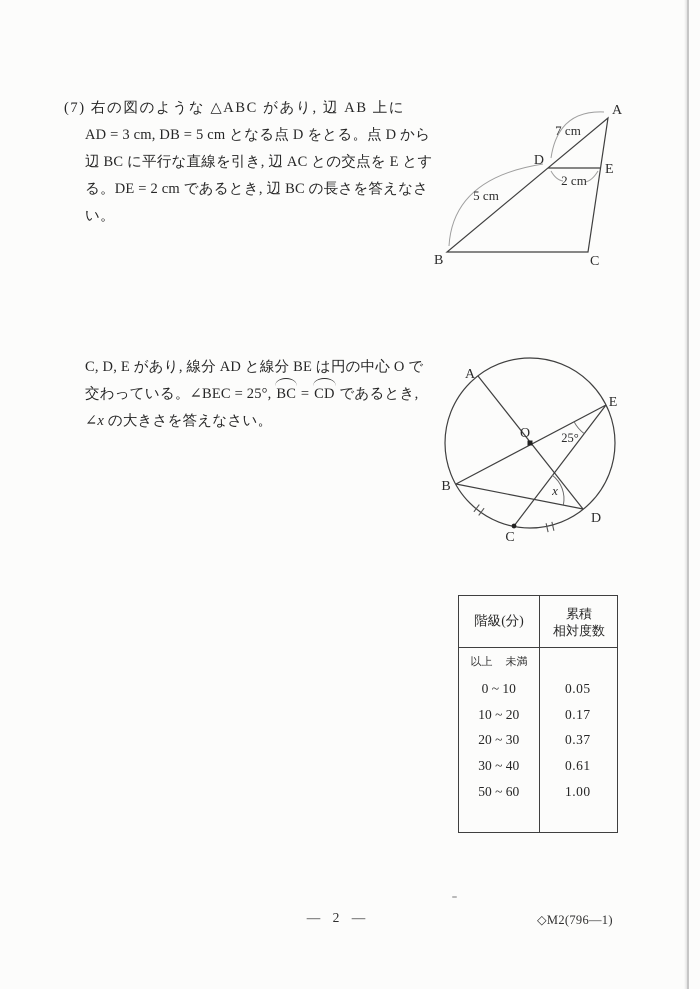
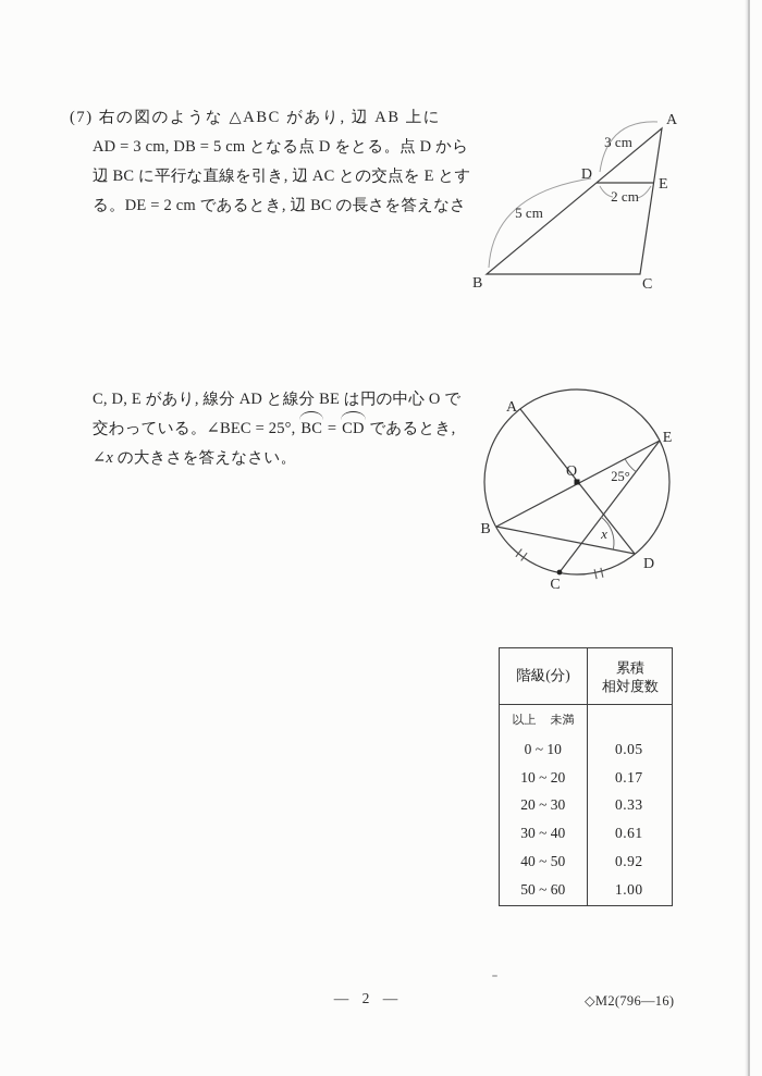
  (7) 右の図のような △ABC があり, 辺 AB 上に
  AD = 3 cm, DB = 5 cm となる点 D をとる。点 D から
  辺 BC に平行な直線を引き, 辺 AC との交点を E とす
  る。DE = 2 cm であるとき, 辺 BC の長さを答えなさ
- い。
  A
  B
  C
  D
  E
- 7 cm
+ 3 cm
  5 cm
  2 cm
  C, D, E があり, 線分 AD と線分 BE は円の中心 O で
  交わっている。∠BEC = 25°, BC = CD であるとき,
  ∠x の大きさを答えなさい。
  A
  E
  B
  D
  C
  O
  25°
  x
  階級(分)
  累積
  相対度数
  以上
  未満
  0 ~ 10
  0.05
  10 ~ 20
  0.17
  20 ~ 30
- 0.37
+ 0.33
  30 ~ 40
  0.61
+ 40 ~ 50
+ 0.92
  50 ~ 60
  1.00
  — 2 —
- ◇M2(796—1)
+ ◇M2(796—16)
